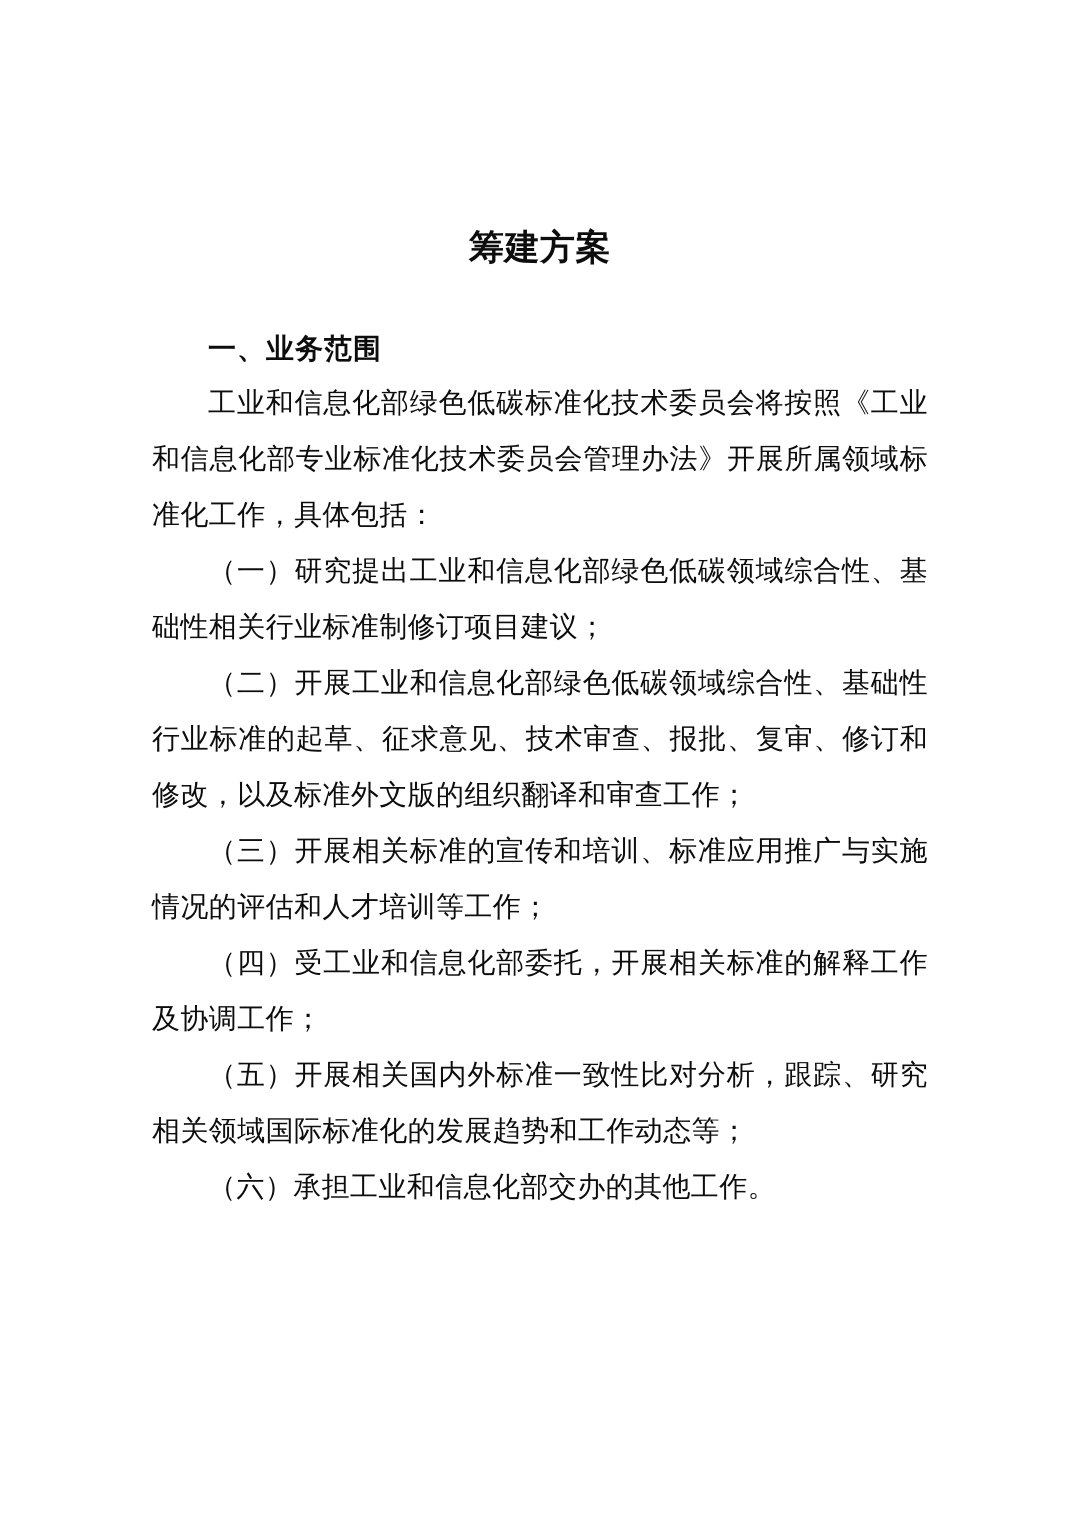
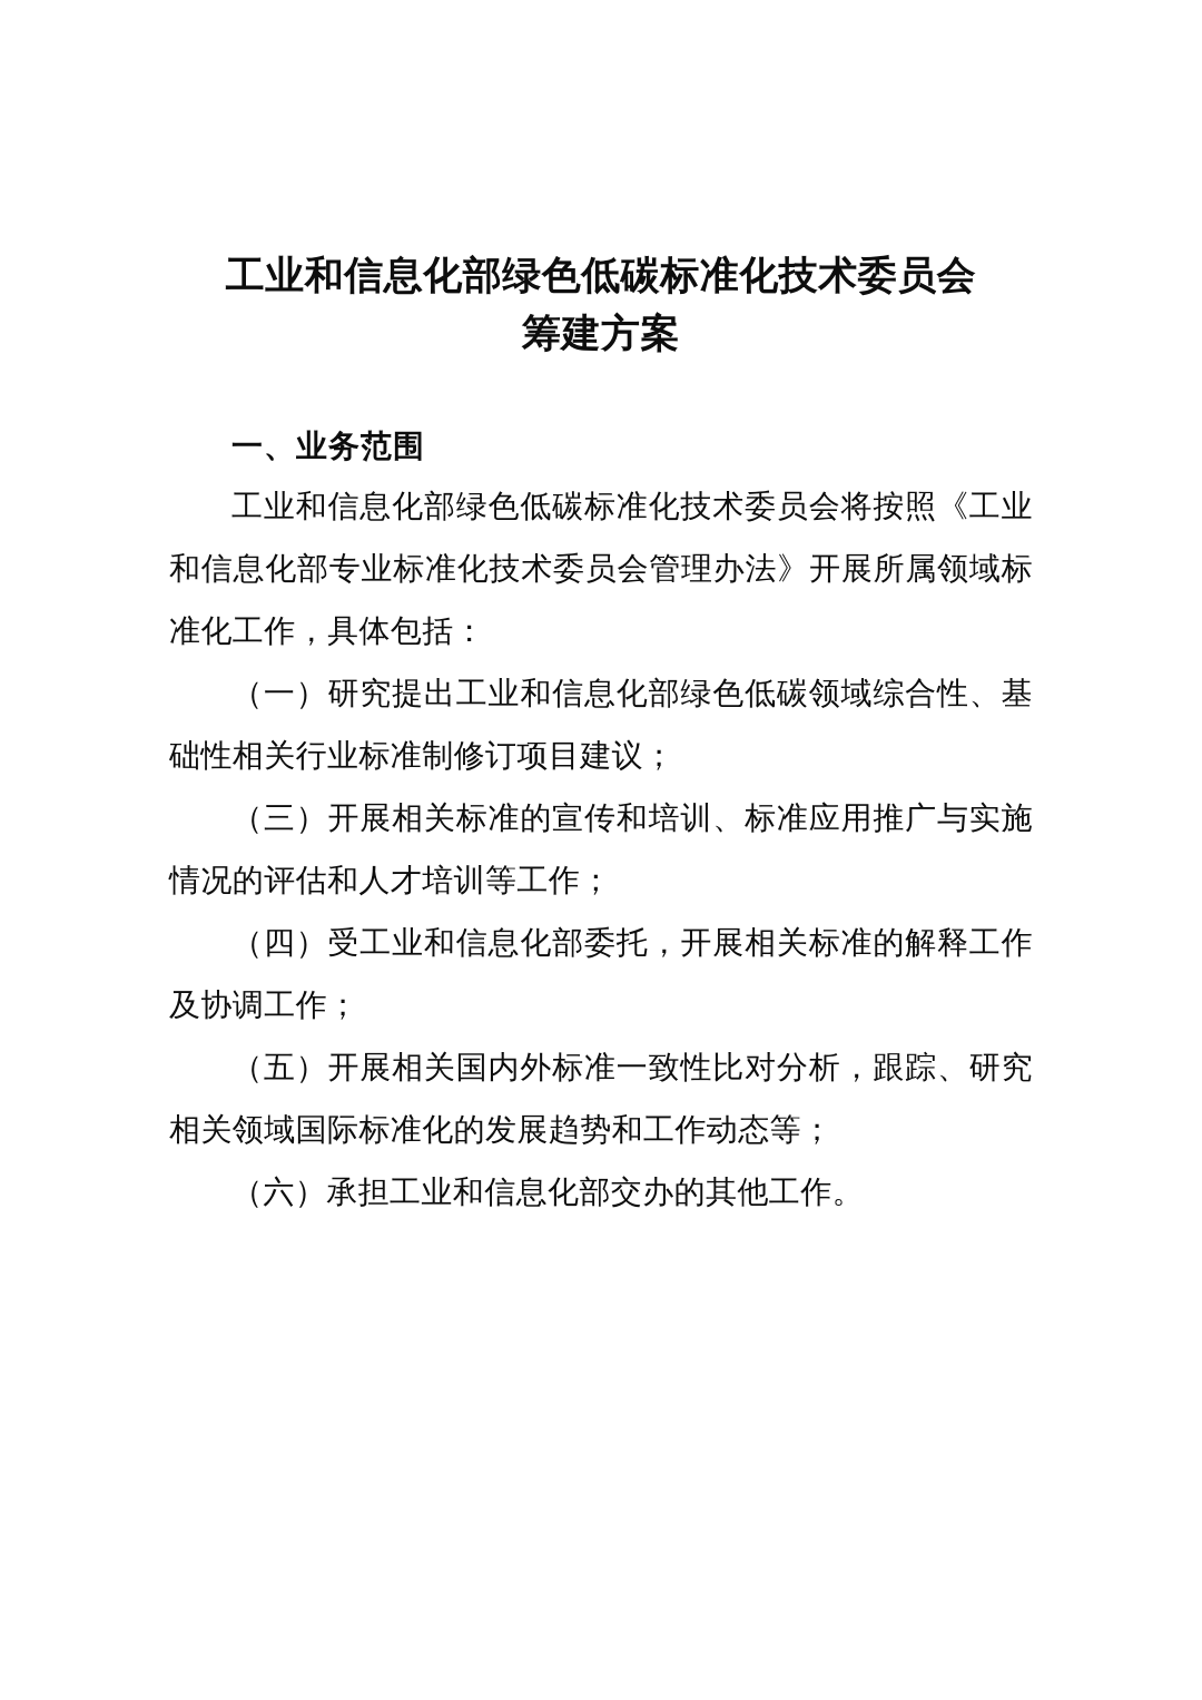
+ 工业和信息化部绿色低碳标准化技术委员会
  筹建方案
  一、业务范围
  工业和信息化部绿色低碳标准化技术委员会将按照《工业和信息化部专业标准化技术委员会管理办法》开展所属领域标准化工作，具体包括：
  （一）研究提出工业和信息化部绿色低碳领域综合性、基础性相关行业标准制修订项目建议；
- （二）开展工业和信息化部绿色低碳领域综合性、基础性行业标准的起草、征求意见、技术审查、报批、复审、修订和修改，以及标准外文版的组织翻译和审查工作；
  （三）开展相关标准的宣传和培训、标准应用推广与实施情况的评估和人才培训等工作；
  （四）受工业和信息化部委托，开展相关标准的解释工作及协调工作；
  （五）开展相关国内外标准一致性比对分析，跟踪、研究相关领域国际标准化的发展趋势和工作动态等；
  （六）承担工业和信息化部交办的其他工作。
